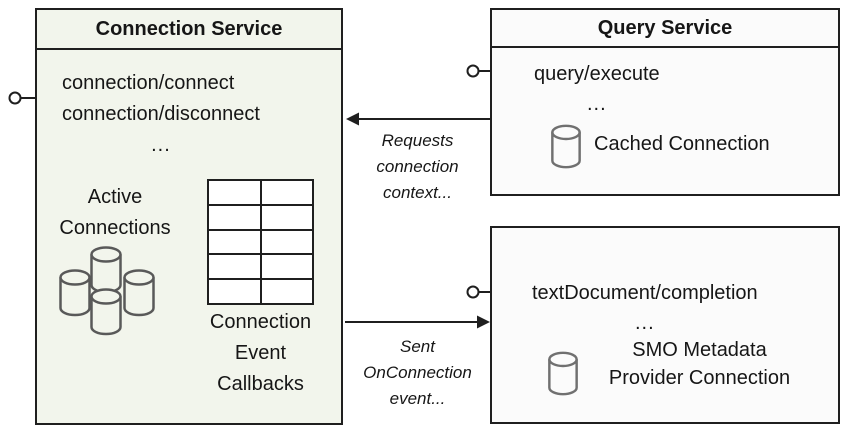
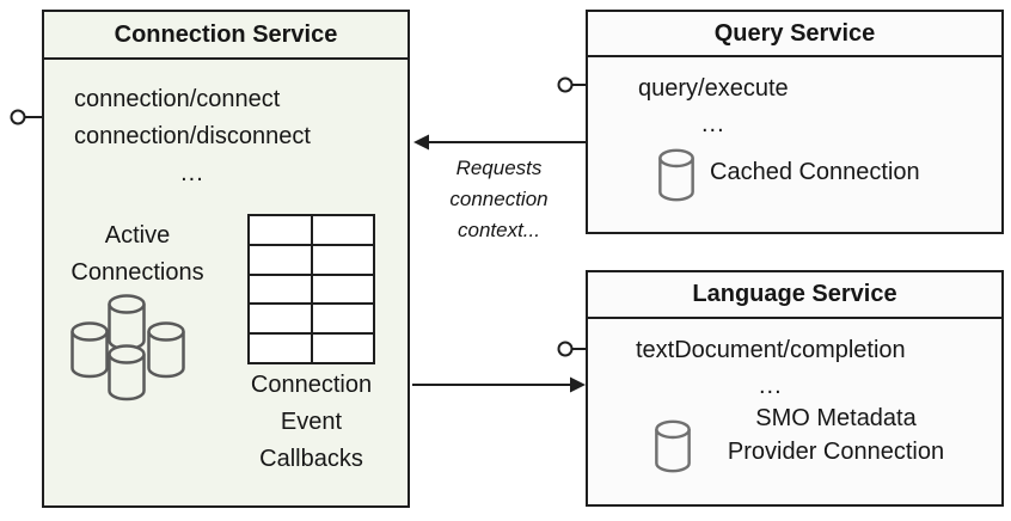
  Connection Service
  connection/connect
  connection/disconnect
  ...
  Active
  Connections
  Connection
  Event
  Callbacks
  Query Service
  query/execute
  ...
  Cached Connection
+ Language Service
  textDocument/completion
  ...
  SMO Metadata
  Provider Connection
  Requests
  connection
  context...
- Sent
- OnConnection
- event...
